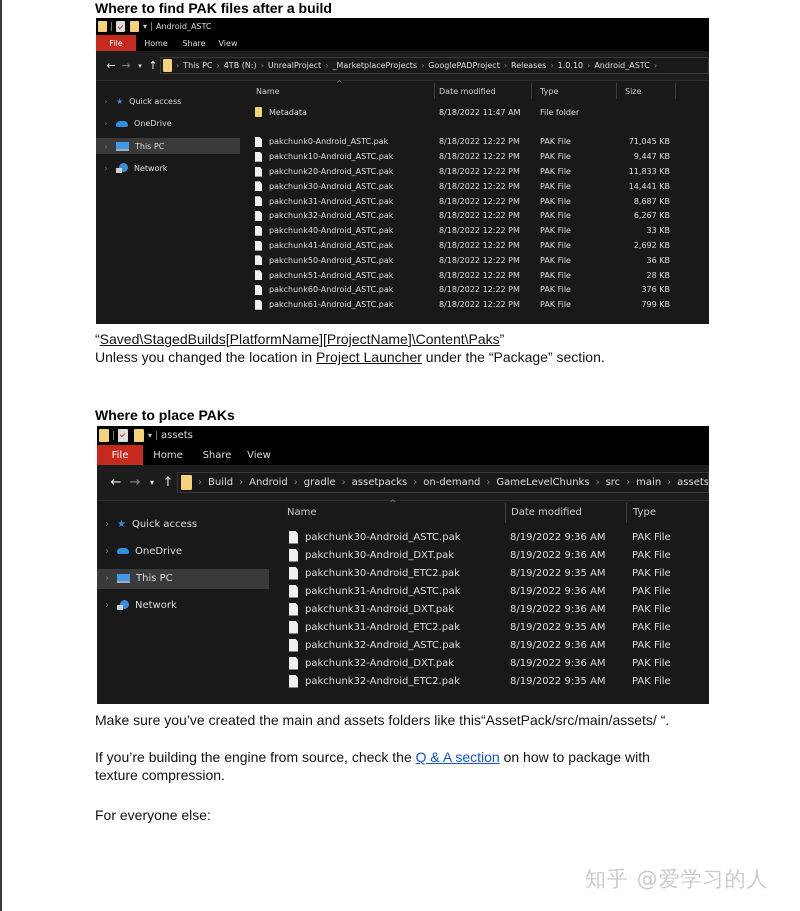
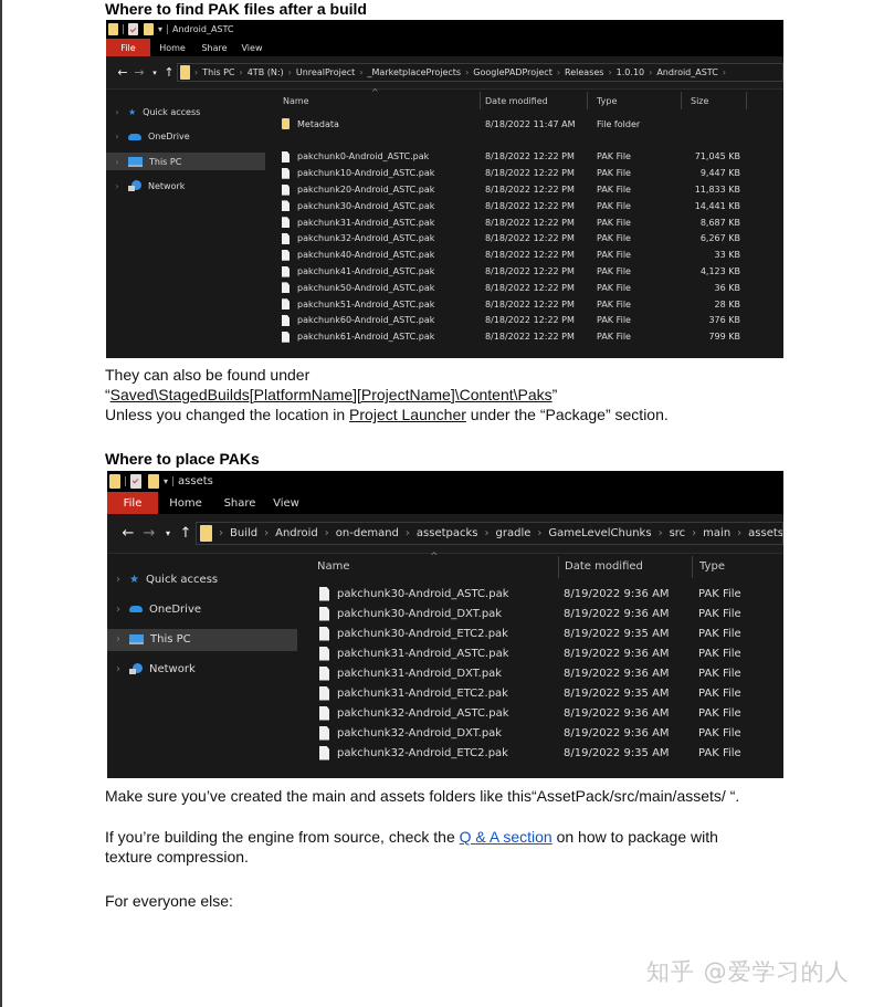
  Where to find PAK files after a build
  ▾
  Android_ASTC
  File
  Home
  Share
  View
  ←
  →
  ▾
  ↑
  ›
  This PC
  ›
  4TB (N:)
  ›
  UnrealProject
  ›
  _MarketplaceProjects
  ›
  GooglePADProject
  ›
  Releases
  ›
  1.0.10
  ›
  Android_ASTC
  ›
  ›
  ★
  Quick access
  ›
  OneDrive
  ›
  This PC
  ›
  Network
  ^
  Name
  Date modified
  Type
  Size
  Metadata
  8/18/2022 11:47 AM
  File folder
  pakchunk0-Android_ASTC.pak
  8/18/2022 12:22 PM
  PAK File
  71,045 KB
  pakchunk10-Android_ASTC.pak
  8/18/2022 12:22 PM
  PAK File
  9,447 KB
  pakchunk20-Android_ASTC.pak
  8/18/2022 12:22 PM
  PAK File
  11,833 KB
  pakchunk30-Android_ASTC.pak
  8/18/2022 12:22 PM
  PAK File
  14,441 KB
  pakchunk31-Android_ASTC.pak
  8/18/2022 12:22 PM
  PAK File
  8,687 KB
  pakchunk32-Android_ASTC.pak
  8/18/2022 12:22 PM
  PAK File
  6,267 KB
  pakchunk40-Android_ASTC.pak
  8/18/2022 12:22 PM
  PAK File
  33 KB
  pakchunk41-Android_ASTC.pak
  8/18/2022 12:22 PM
  PAK File
- 2,692 KB
+ 4,123 KB
  pakchunk50-Android_ASTC.pak
  8/18/2022 12:22 PM
  PAK File
  36 KB
  pakchunk51-Android_ASTC.pak
  8/18/2022 12:22 PM
  PAK File
  28 KB
  pakchunk60-Android_ASTC.pak
  8/18/2022 12:22 PM
  PAK File
  376 KB
  pakchunk61-Android_ASTC.pak
  8/18/2022 12:22 PM
  PAK File
  799 KB
+ They can also be found under
  “Saved\StagedBuilds[PlatformName][ProjectName]\Content\Paks”
  Unless you changed the location in Project Launcher under the “Package” section.
  Where to place PAKs
  ▾
  assets
  File
  Home
  Share
  View
  ←
  →
  ▾
  ↑
  ›
  Build
  ›
  Android
  ›
- gradle
+ on-demand
  ›
  assetpacks
  ›
- on-demand
+ gradle
  ›
  GameLevelChunks
  ›
  src
  ›
  main
  ›
  assets
  ›
  ★
  Quick access
  ›
  OneDrive
  ›
  This PC
  ›
  Network
  ^
  Name
  Date modified
  Type
  pakchunk30-Android_ASTC.pak
  8/19/2022 9:36 AM
  PAK File
  pakchunk30-Android_DXT.pak
  8/19/2022 9:36 AM
  PAK File
  pakchunk30-Android_ETC2.pak
  8/19/2022 9:35 AM
  PAK File
  pakchunk31-Android_ASTC.pak
  8/19/2022 9:36 AM
  PAK File
  pakchunk31-Android_DXT.pak
  8/19/2022 9:36 AM
  PAK File
  pakchunk31-Android_ETC2.pak
  8/19/2022 9:35 AM
  PAK File
  pakchunk32-Android_ASTC.pak
  8/19/2022 9:36 AM
  PAK File
  pakchunk32-Android_DXT.pak
  8/19/2022 9:36 AM
  PAK File
  pakchunk32-Android_ETC2.pak
  8/19/2022 9:35 AM
  PAK File
  Make sure you’ve created the main and assets folders like this“AssetPack/src/main/assets/ “.
  If you’re building the engine from source, check the Q & A section on how to package with texture compression.
  For everyone else:
  知乎 @爱学习的人
